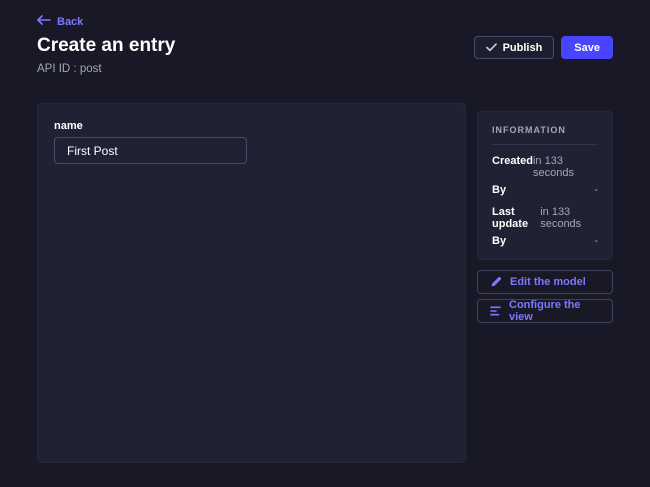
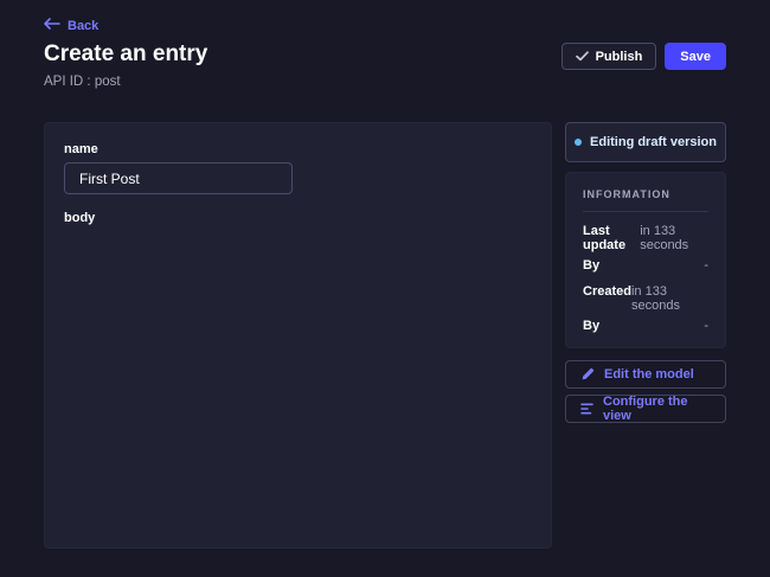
  Back
  Create an entry
  API ID : post
  Publish
  Save
  name
  First Post
+ body
+ Editing draft version
  INFORMATION
- Created
+ Last update
  in 133 seconds
  By
  -
- Last update
+ Created
  in 133 seconds
  By
  -
  Edit the model
  Configure the view
